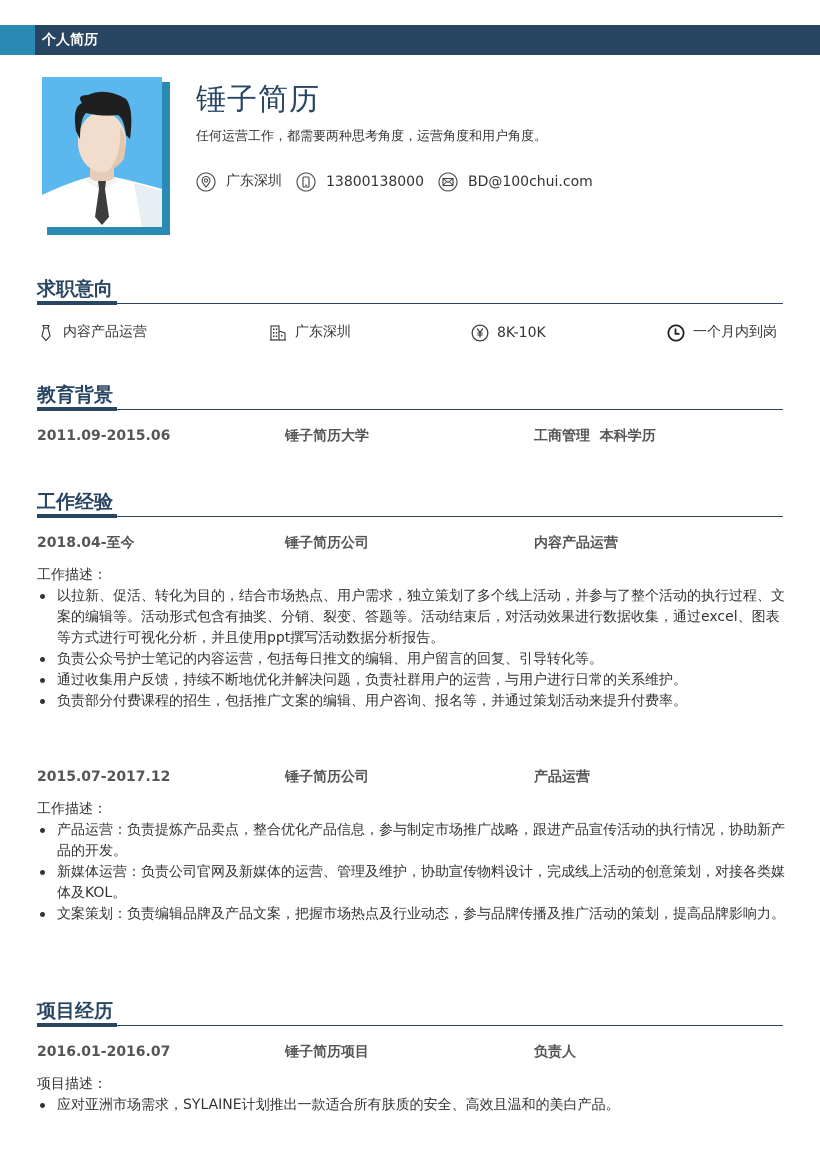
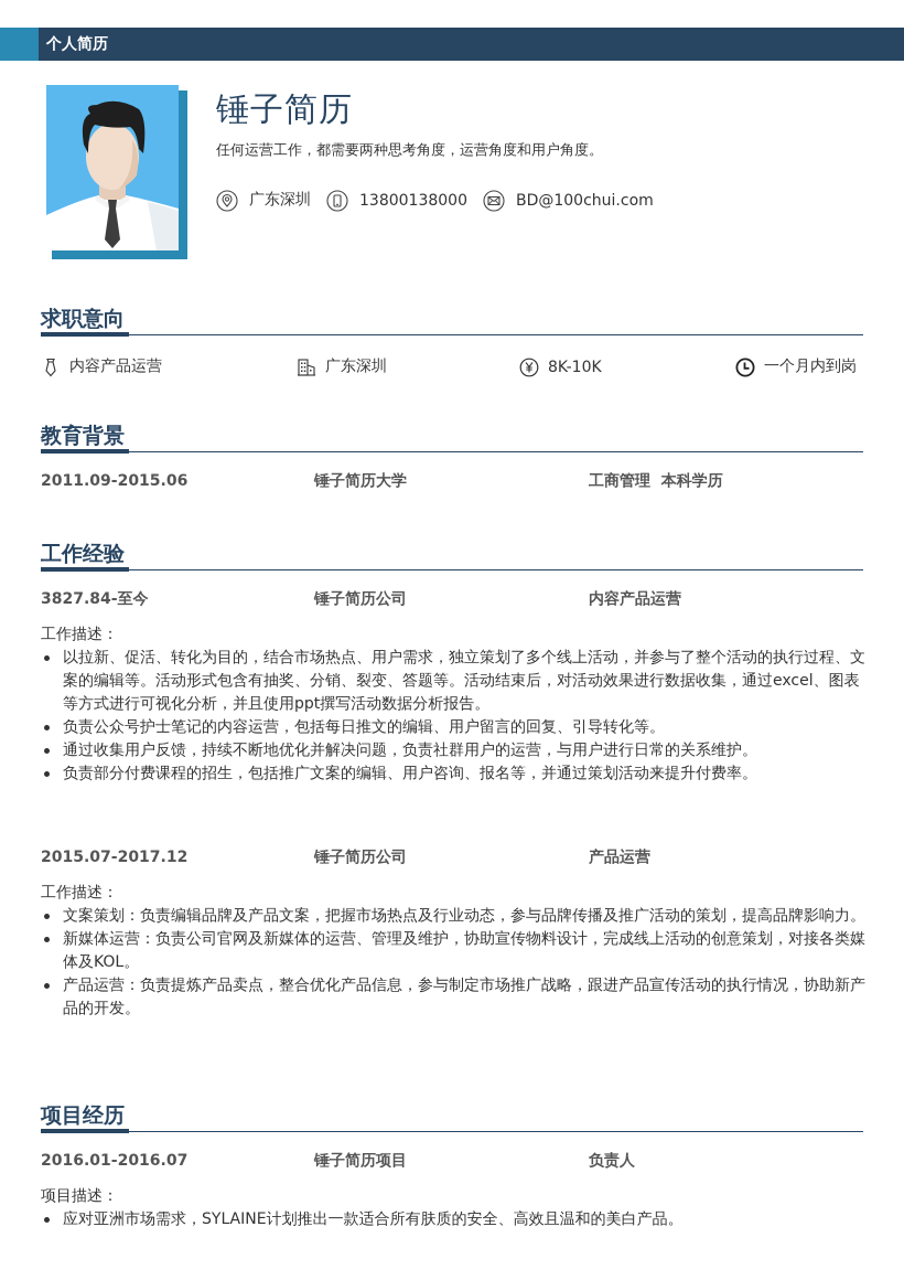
  个人简历
  锤子简历
  任何运营工作，都需要两种思考角度，运营角度和用户角度。
  广东深圳
  13800138000
  BD@100chui.com
  求职意向
  内容产品运营
  广东深圳
  8K-10K
  一个月内到岗
  教育背景
  2011.09-2015.06
  锤子简历大学
  工商管理 本科学历
  工作经验
- 2018.04-至今
+ 3827.84-至今
  锤子简历公司
  内容产品运营
  工作描述：
  以拉新、促活、转化为目的，结合市场热点、用户需求，独立策划了多个线上活动，并参与了整个活动的执行过程、文案的编辑等。活动形式包含有抽奖、分销、裂变、答题等。活动结束后，对活动效果进行数据收集，通过excel、图表等方式进行可视化分析，并且使用ppt撰写活动数据分析报告。
  负责公众号护士笔记的内容运营，包括每日推文的编辑、用户留言的回复、引导转化等。
  通过收集用户反馈，持续不断地优化并解决问题，负责社群用户的运营，与用户进行日常的关系维护。
  负责部分付费课程的招生，包括推广文案的编辑、用户咨询、报名等，并通过策划活动来提升付费率。
  2015.07-2017.12
  锤子简历公司
  产品运营
  工作描述：
- 产品运营：负责提炼产品卖点，整合优化产品信息，参与制定市场推广战略，跟进产品宣传活动的执行情况，协助新产品的开发。
+ 文案策划：负责编辑品牌及产品文案，把握市场热点及行业动态，参与品牌传播及推广活动的策划，提高品牌影响力。
  新媒体运营：负责公司官网及新媒体的运营、管理及维护，协助宣传物料设计，完成线上活动的创意策划，对接各类媒体及KOL。
- 文案策划：负责编辑品牌及产品文案，把握市场热点及行业动态，参与品牌传播及推广活动的策划，提高品牌影响力。
+ 产品运营：负责提炼产品卖点，整合优化产品信息，参与制定市场推广战略，跟进产品宣传活动的执行情况，协助新产品的开发。
  项目经历
  2016.01-2016.07
  锤子简历项目
  负责人
  项目描述：
  应对亚洲市场需求，SYLAINE计划推出一款适合所有肤质的安全、高效且温和的美白产品。
